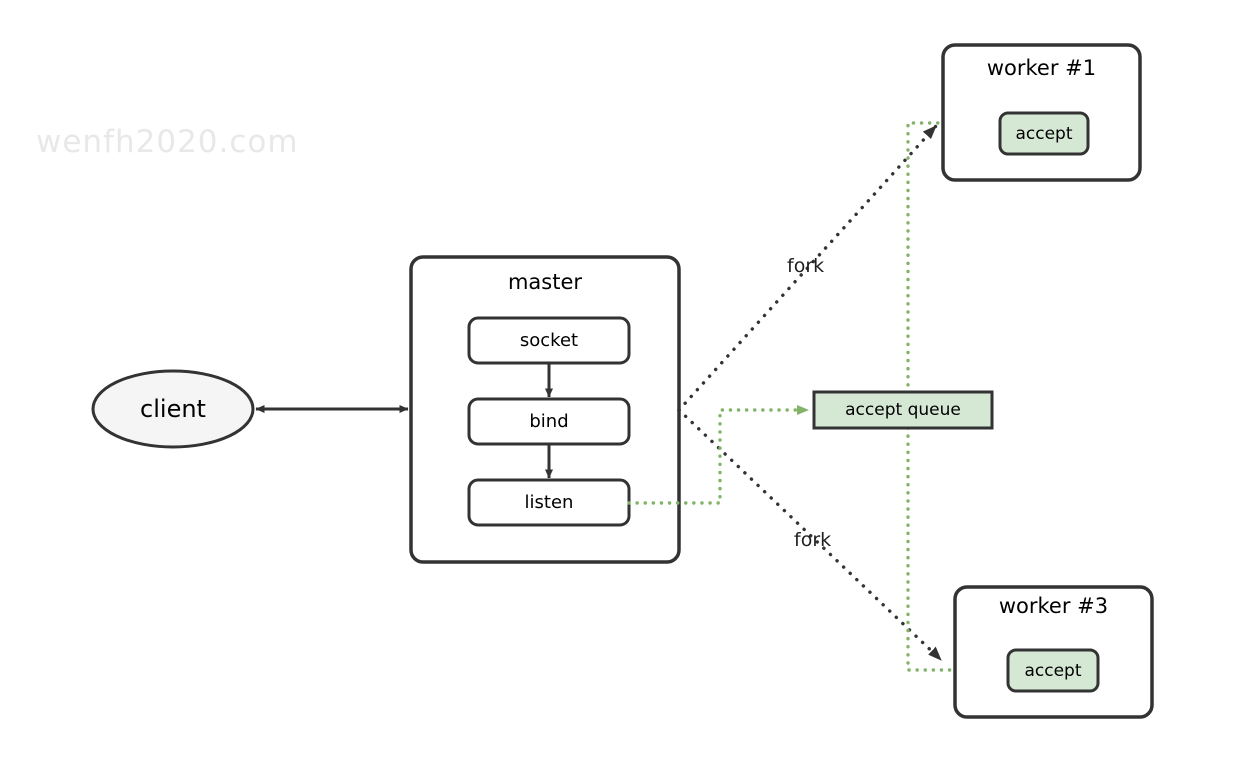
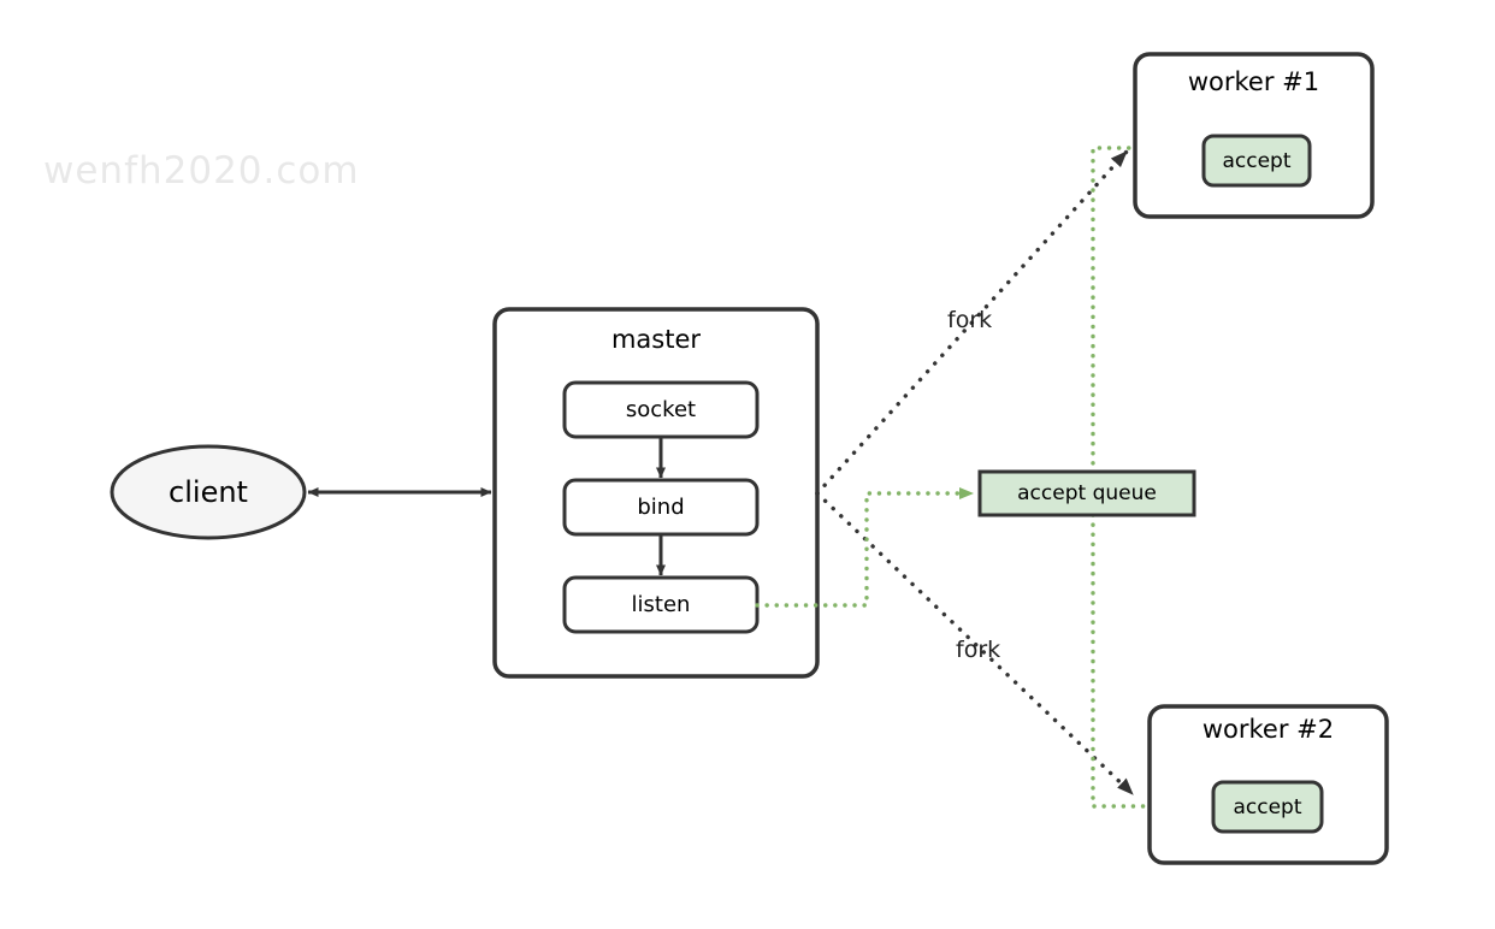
  client
  master
  socket
  bind
  listen
  accept queue
  worker #1
  accept
- worker #3
+ worker #2
  accept
  fork
  fork
